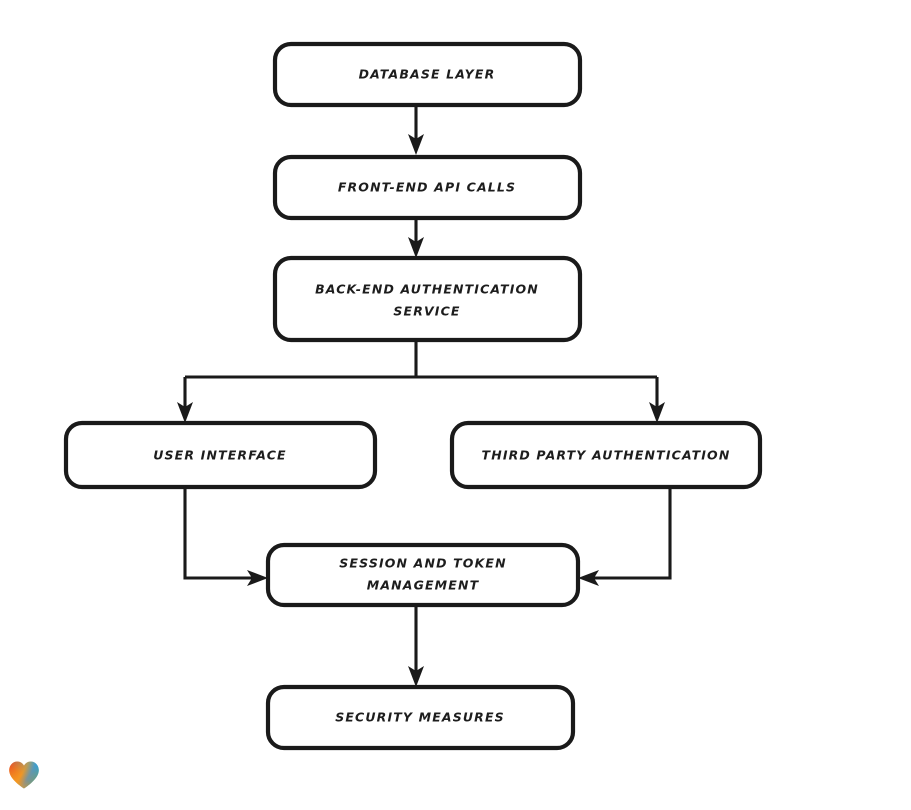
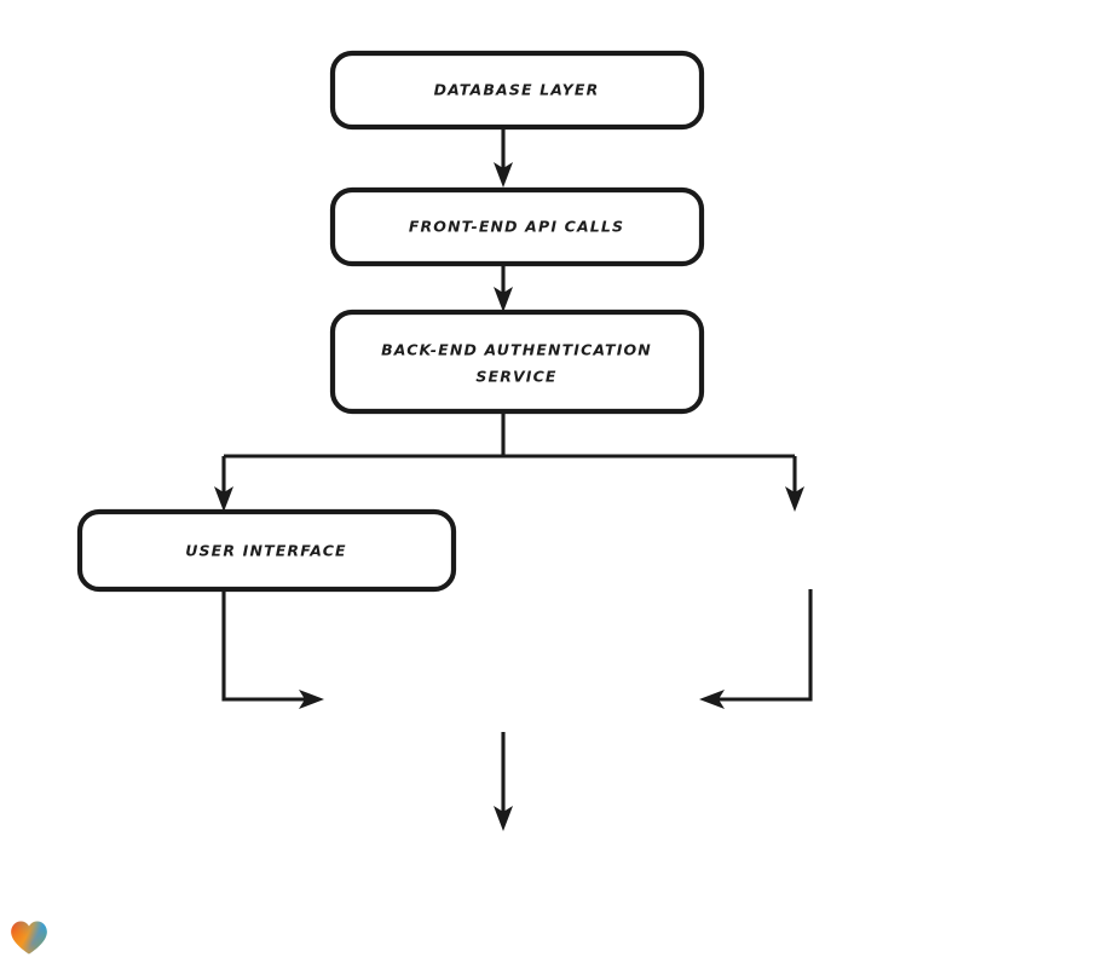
  DATABASE LAYER
  FRONT-END API CALLS
  BACK-END AUTHENTICATION
  SERVICE
  USER INTERFACE
- THIRD PARTY AUTHENTICATION
- SESSION AND TOKEN
- MANAGEMENT
- SECURITY MEASURES
